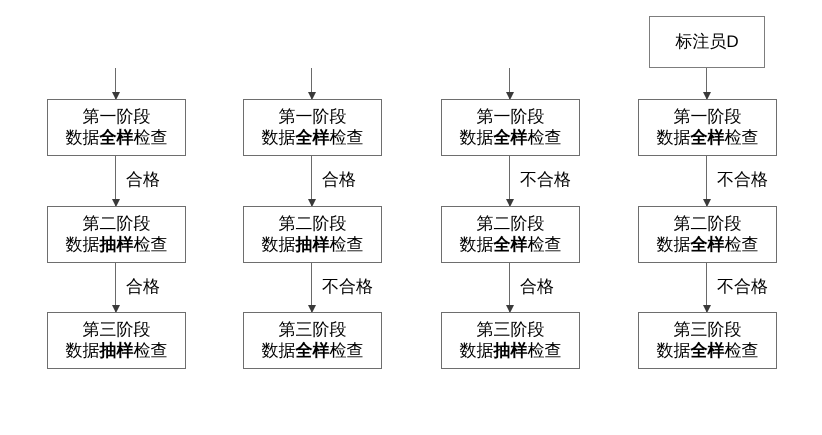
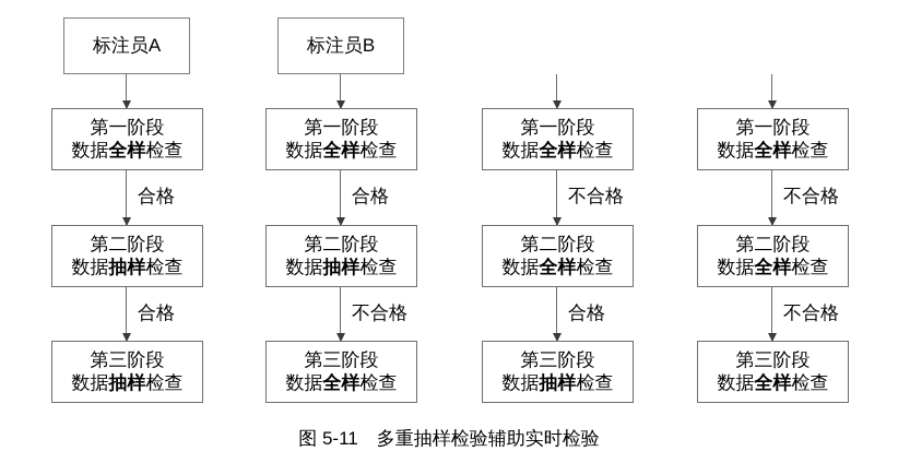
+ 标注员A
  第一阶段
  数据全样检查
  合格
  第二阶段
  数据抽样检查
  合格
  第三阶段
  数据抽样检查
+ 标注员B
  第一阶段
  数据全样检查
  合格
  第二阶段
  数据抽样检查
  不合格
  第三阶段
  数据全样检查
  第一阶段
  数据全样检查
  不合格
  第二阶段
  数据全样检查
  合格
  第三阶段
  数据抽样检查
- 标注员D
  第一阶段
  数据全样检查
  不合格
  第二阶段
  数据全样检查
  不合格
  第三阶段
  数据全样检查
+ 图 5-11 多重抽样检验辅助实时检验
